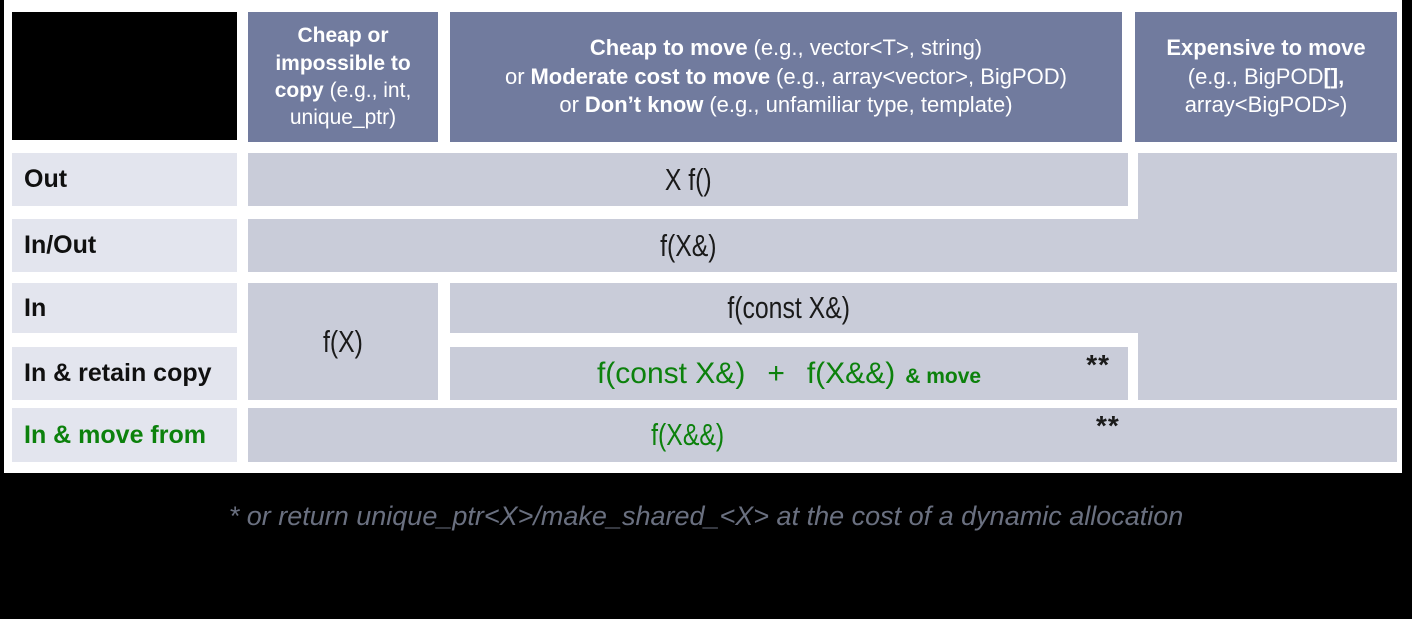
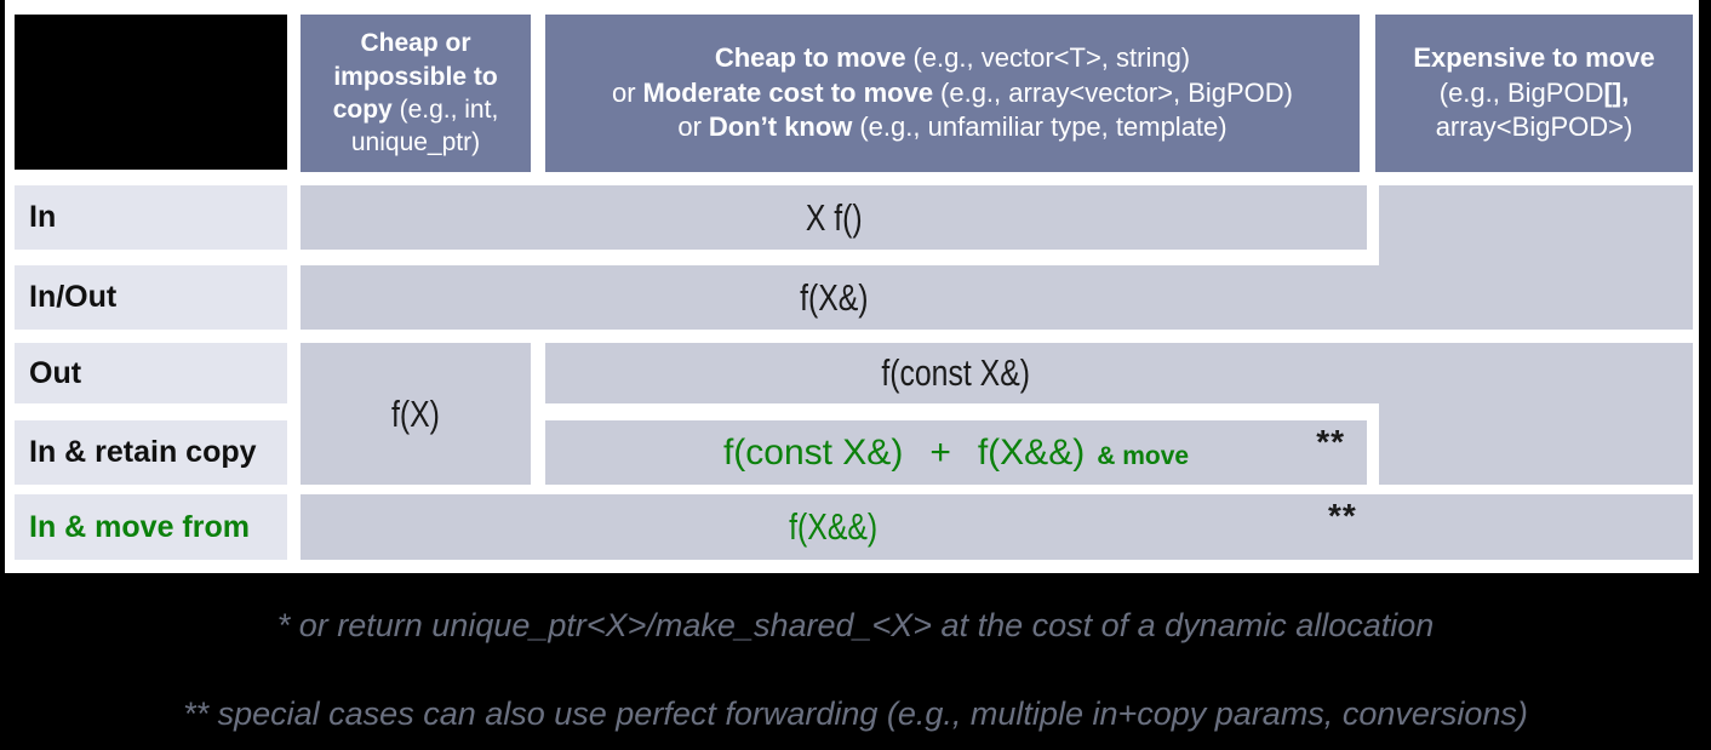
  Cheap or impossible to copy (e.g., int, unique_ptr)
  Cheap to move (e.g., vector<T>, string)
  or Moderate cost to move (e.g., array<vector>, BigPOD)
  or Don’t know (e.g., unfamiliar type, template)
  Expensive to move
  (e.g., BigPOD[],
  array<BigPOD>)
- Out
+ In
  In/Out
- In
+ Out
  In & retain copy
  In & move from
  X f()
  f(X&)
  f(X)
  f(const X&)
  f(const X&) + f(X&&) & move
  **
  f(X&&)
  **
  * or return unique_ptr<X>/make_shared_<X> at the cost of a dynamic allocation
+ ** special cases can also use perfect forwarding (e.g., multiple in+copy params, conversions)
